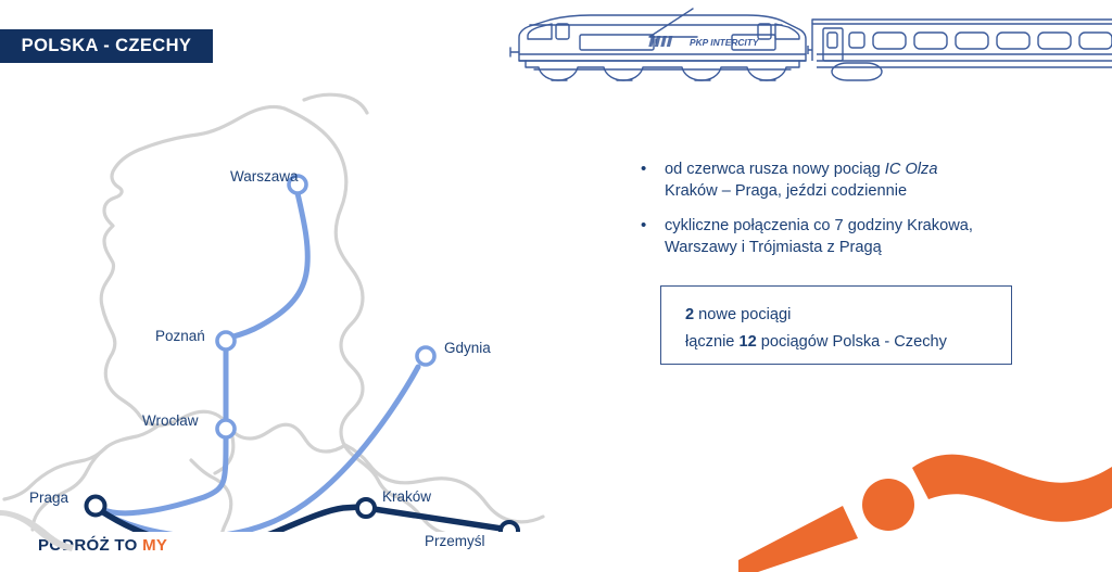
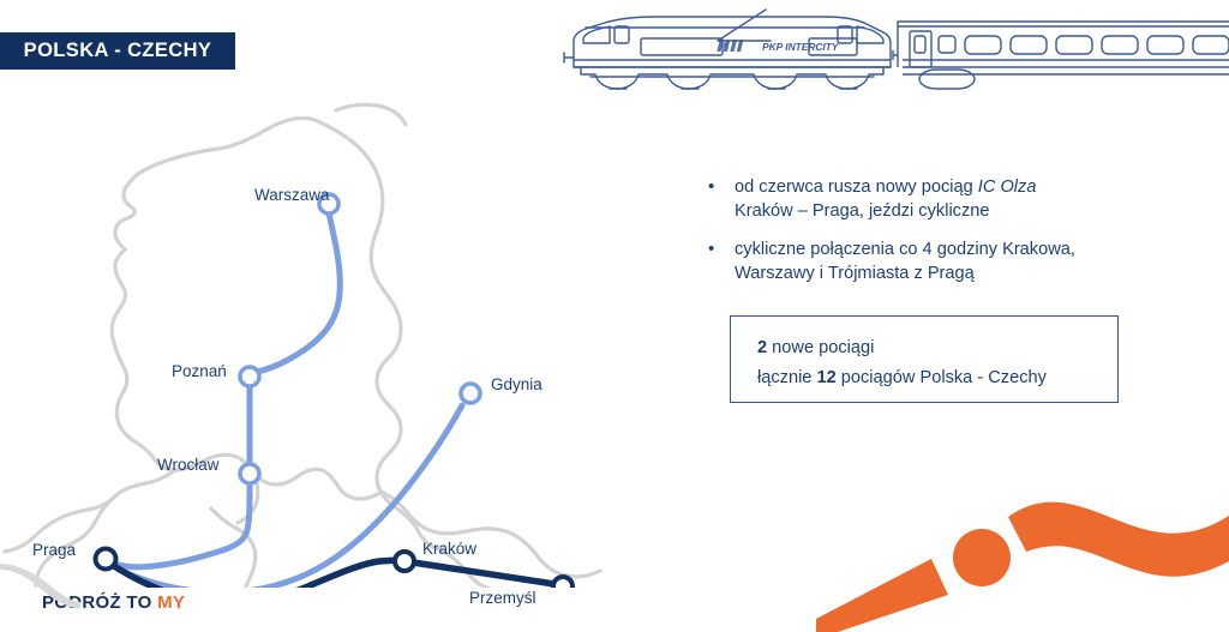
  POLSKA - CZECHY
  PKP INTERCITY
  Warszawa
  Poznań
  Wrocław
  Gdynia
  Praga
  Kraków
  Przemyśl
  •
  od czerwca rusza nowy pociąg IC Olza
- Kraków – Praga, jeździ codziennie
+ Kraków – Praga, jeździ cykliczne
  •
- cykliczne połączenia co 7 godziny Krakowa,
+ cykliczne połączenia co 4 godziny Krakowa,
  Warszawy i Trójmiasta z Pragą
  2 nowe pociągi
  łącznie 12 pociągów Polska - Czechy
  PRÓŻ TO MY
